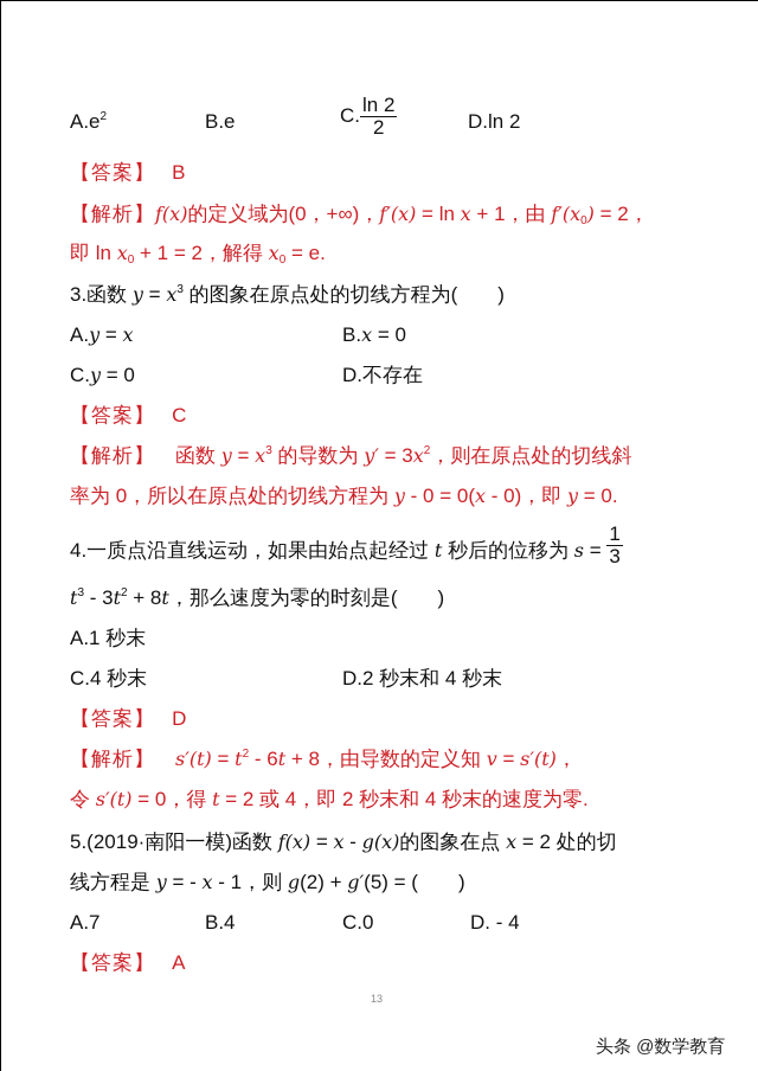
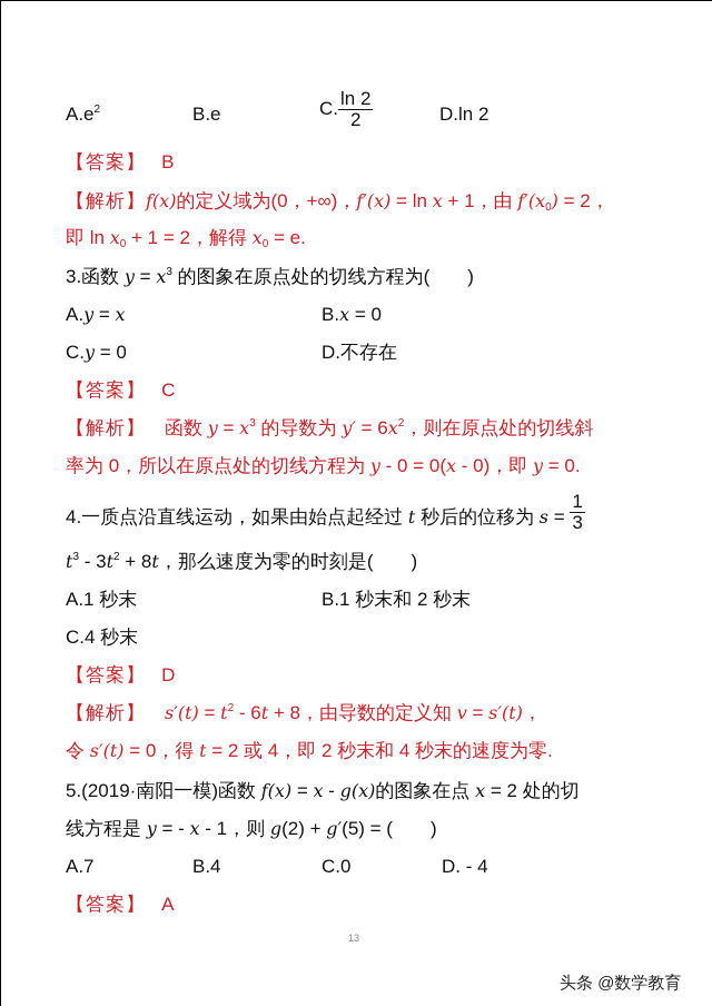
  A.e2
  B.e
  C.
  ln 2
  2
  D.ln 2
  【答案】 B
  【解析】f(x)的定义域为(0，+∞)，f′(x) = ln x + 1，由 f′(x0) = 2，
  即 ln x0 + 1 = 2，解得 x0 = e.
  3.函数 y = x3 的图象在原点处的切线方程为( )
  A.y = x
  B.x = 0
  C.y = 0
  D.不存在
  【答案】 C
- 【解析】 函数 y = x3 的导数为 y′ = 3x2，则在原点处的切线斜
+ 【解析】 函数 y = x3 的导数为 y′ = 6x2，则在原点处的切线斜
  率为 0，所以在原点处的切线方程为 y - 0 = 0(x - 0)，即 y = 0.
  4.一质点沿直线运动，如果由始点起经过 t 秒后的位移为 s =
  1
  3
  t3 - 3t2 + 8t，那么速度为零的时刻是( )
  A.1 秒末
+ B.1 秒末和 2 秒末
  C.4 秒末
- D.2 秒末和 4 秒末
  【答案】 D
  【解析】 s′(t) = t2 - 6t + 8，由导数的定义知 v = s′(t)，
  令 s′(t) = 0，得 t = 2 或 4，即 2 秒末和 4 秒末的速度为零.
  5.(2019·南阳一模)函数 f(x) = x - g(x)的图象在点 x = 2 处的切
  线方程是 y = - x - 1，则 g(2) + g′(5) = ( )
  A.7
  B.4
  C.0
  D. - 4
  【答案】 A
  13
  头条 @数学教育
